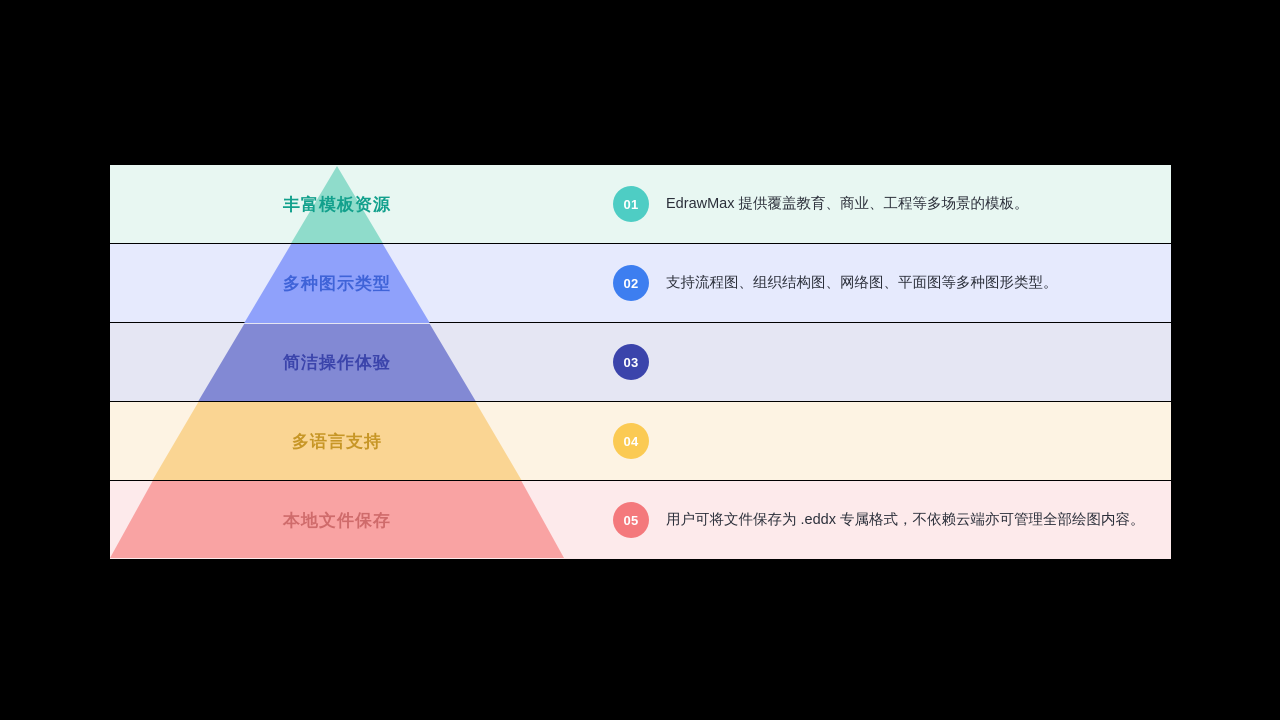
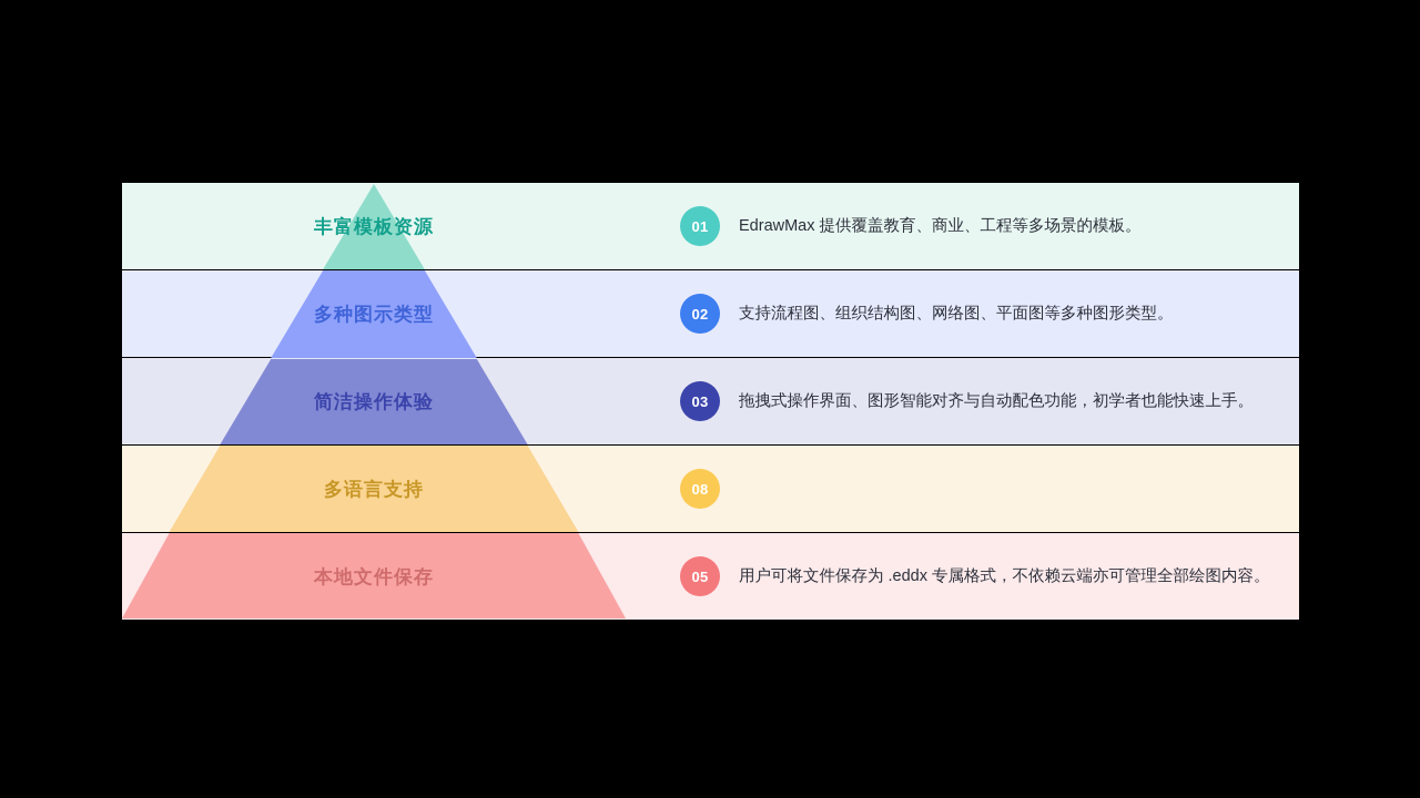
  01
  EdrawMax 提供覆盖教育、商业、工程等多场景的模板。
  02
  支持流程图、组织结构图、网络图、平面图等多种图形类型。
  03
+ 拖拽式操作界面、图形智能对齐与自动配色功能，初学者也能快速上手。
- 04
+ 08
  05
  用户可将文件保存为 .eddx 专属格式，不依赖云端亦可管理全部绘图内容。
  丰富模板资源
  多种图示类型
  简洁操作体验
  多语言支持
  本地文件保存
